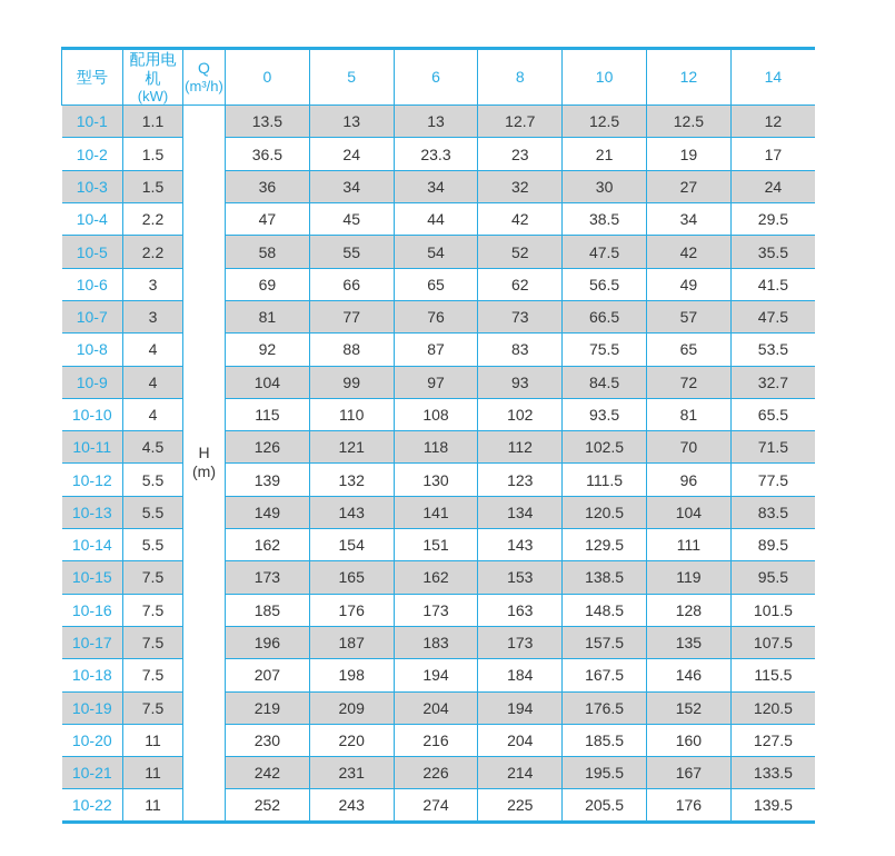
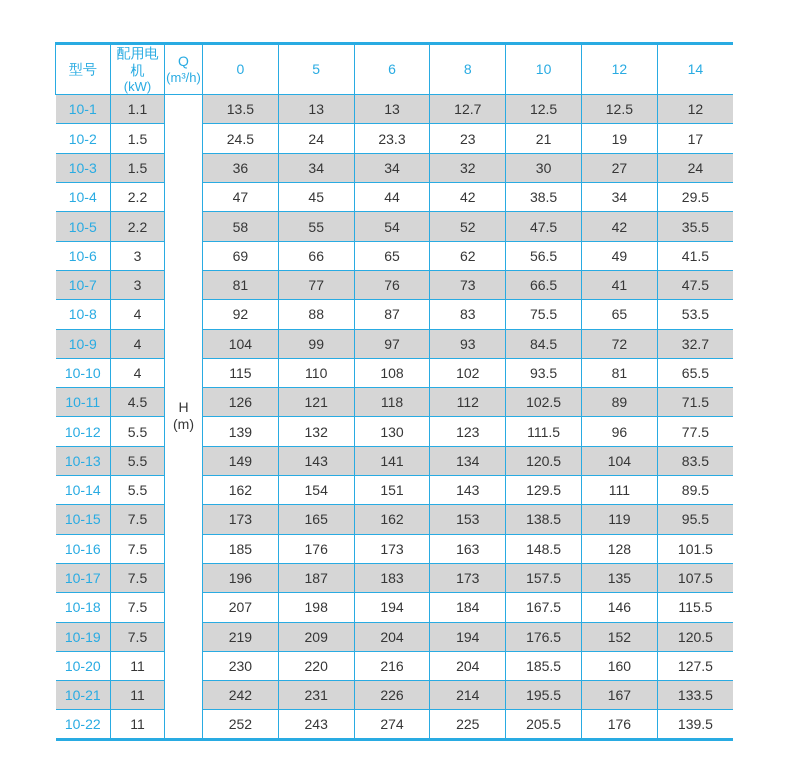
  型号	配用电机 (kW)	Q (m³/h)	0	5	6	8	10	12	14
  10-1	1.1	H(m)	13.5	13	13	12.7	12.5	12.5	12
- 10-2	1.5	36.5	24	23.3	23	21	19	17
+ 10-2	1.5	24.5	24	23.3	23	21	19	17
  10-3	1.5	36	34	34	32	30	27	24
  10-4	2.2	47	45	44	42	38.5	34	29.5
  10-5	2.2	58	55	54	52	47.5	42	35.5
  10-6	3	69	66	65	62	56.5	49	41.5
- 10-7	3	81	77	76	73	66.5	57	47.5
+ 10-7	3	81	77	76	73	66.5	41	47.5
  10-8	4	92	88	87	83	75.5	65	53.5
  10-9	4	104	99	97	93	84.5	72	32.7
  10-10	4	115	110	108	102	93.5	81	65.5
- 10-11	4.5	126	121	118	112	102.5	70	71.5
+ 10-11	4.5	126	121	118	112	102.5	89	71.5
  10-12	5.5	139	132	130	123	111.5	96	77.5
  10-13	5.5	149	143	141	134	120.5	104	83.5
  10-14	5.5	162	154	151	143	129.5	111	89.5
  10-15	7.5	173	165	162	153	138.5	119	95.5
  10-16	7.5	185	176	173	163	148.5	128	101.5
  10-17	7.5	196	187	183	173	157.5	135	107.5
  10-18	7.5	207	198	194	184	167.5	146	115.5
  10-19	7.5	219	209	204	194	176.5	152	120.5
  10-20	11	230	220	216	204	185.5	160	127.5
  10-21	11	242	231	226	214	195.5	167	133.5
  10-22	11	252	243	274	225	205.5	176	139.5
